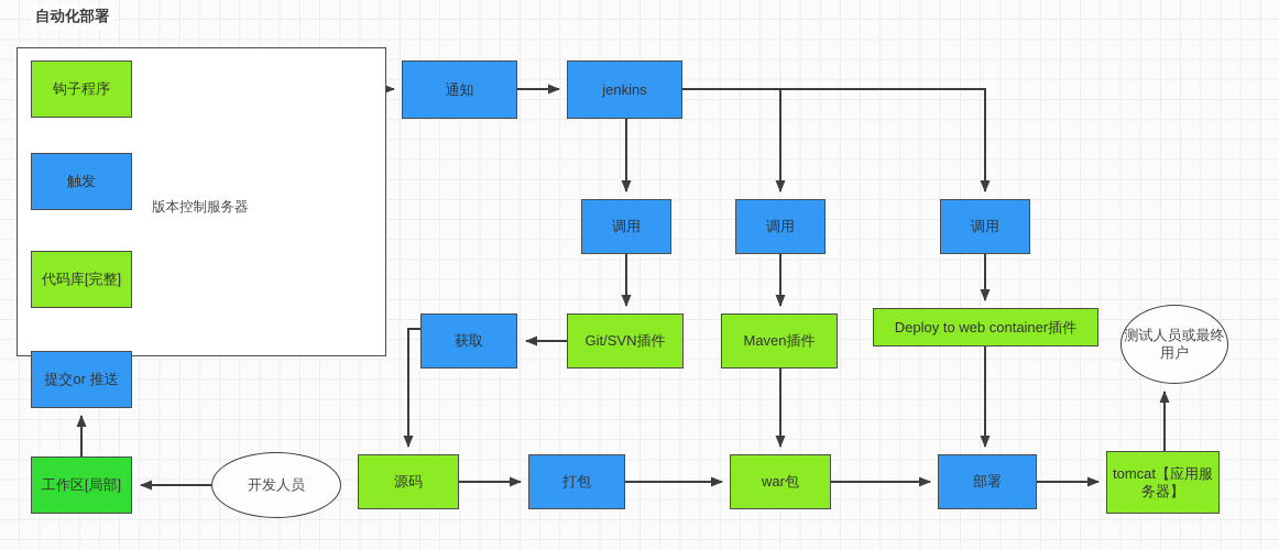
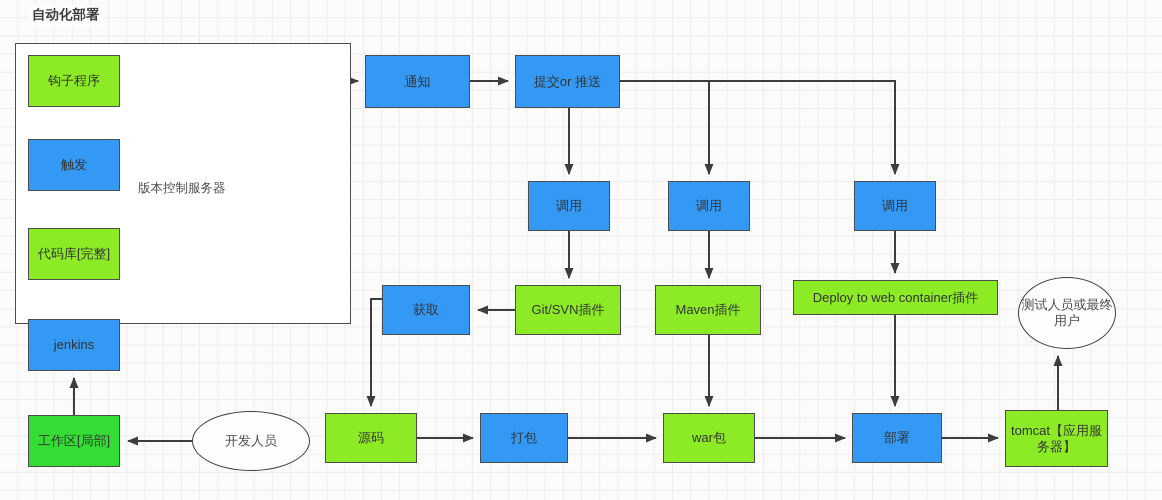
  自动化部署
  版本控制服务器
  钩子程序
  触发
  代码库[完整]
- 提交or 推送
+ jenkins
  工作区[局部]
  开发人员
  通知
- jenkins
+ 提交or 推送
  调用
  调用
  调用
  获取
  Git/SVN插件
  Maven插件
  Deploy to web container插件
  测试人员或最终用户
  源码
  打包
  war包
  部署
  tomcat【应用服务器】
